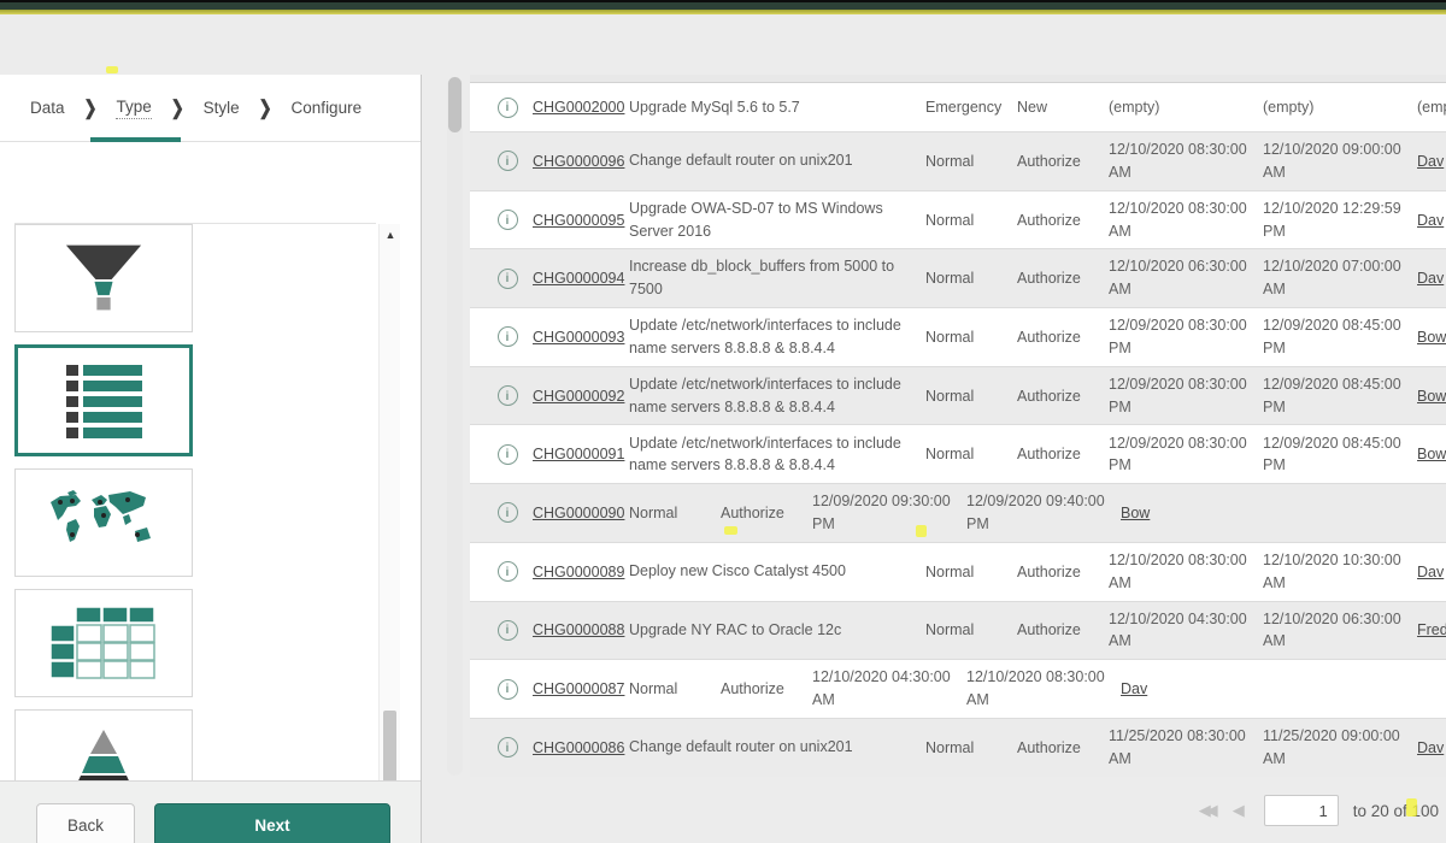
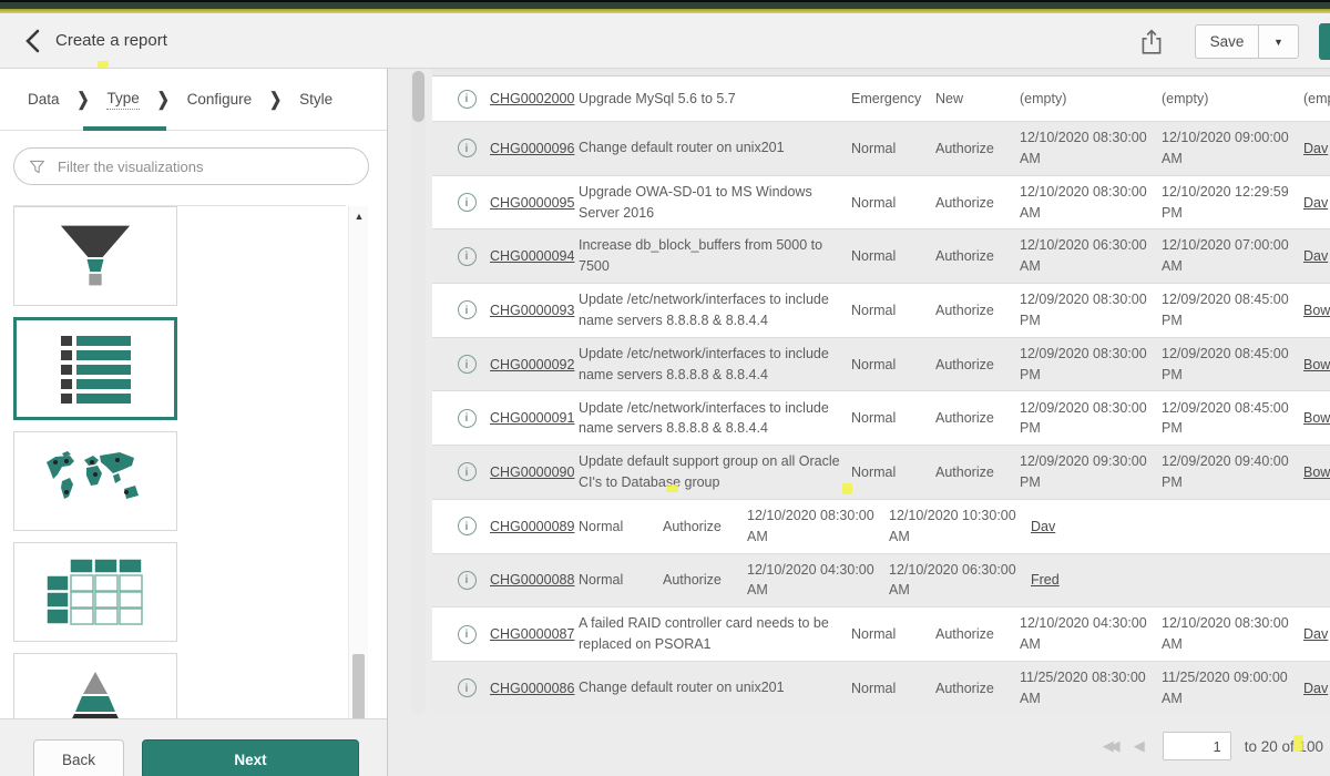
+ Create a report
+ Save
+ ▼
  Data
  ❯
  Type
  ❯
- Style
+ Configure
  ❯
- Configure
+ Style
+ Filter the visualizations
  ▲
  Back
  Next
  i
  CHG0002000
  Upgrade MySql 5.6 to 5.7
  Emergency
  New
  (empty)
  (empty)
  i
  CHG0000096
  Change default router on unix201
  Normal
  Authorize
  12/10/2020 08:30:00
  AM
  12/10/2020 09:00:00
  AM
  Dav
  i
  CHG0000095
- Upgrade OWA-SD-07 to MS Windows Server 2016
+ Upgrade OWA-SD-01 to MS Windows Server 2016
  Normal
  Authorize
  12/10/2020 08:30:00
  AM
  12/10/2020 12:29:59
  PM
  Dav
  i
  CHG0000094
  Increase db_block_buffers from 5000 to 7500
  Normal
  Authorize
  12/10/2020 06:30:00
  AM
  12/10/2020 07:00:00
  AM
  Dav
  i
  CHG0000093
  Update /etc/network/interfaces to include name servers 8.8.8.8 & 8.8.4.4
  Normal
  Authorize
  12/09/2020 08:30:00
  PM
  12/09/2020 08:45:00
  PM
  Bow
  i
  CHG0000092
  Update /etc/network/interfaces to include name servers 8.8.8.8 & 8.8.4.4
  Normal
  Authorize
  12/09/2020 08:30:00
  PM
  12/09/2020 08:45:00
  PM
  Bow
  i
  CHG0000091
  Update /etc/network/interfaces to include name servers 8.8.8.8 & 8.8.4.4
  Normal
  Authorize
  12/09/2020 08:30:00
  PM
  12/09/2020 08:45:00
  PM
  Bow
  i
  CHG0000090
+ Update default support group on all Oracle CI's to Database group
  Normal
  Authorize
  12/09/2020 09:30:00
  PM
  12/09/2020 09:40:00
  PM
  Bow
  i
  CHG0000089
- Deploy new Cisco Catalyst 4500
  Normal
  Authorize
  12/10/2020 08:30:00
  AM
  12/10/2020 10:30:00
  AM
  Dav
  i
  CHG0000088
- Upgrade NY RAC to Oracle 12c
  Normal
  Authorize
  12/10/2020 04:30:00
  AM
  12/10/2020 06:30:00
  AM
  Fred
  i
  CHG0000087
+ A failed RAID controller card needs to be replaced on PSORA1
  Normal
  Authorize
  12/10/2020 04:30:00
  AM
  12/10/2020 08:30:00
  AM
  Dav
  i
  CHG0000086
  Change default router on unix201
  Normal
  Authorize
  11/25/2020 08:30:00
  AM
  11/25/2020 09:00:00
  AM
  Dav
  ◀◀
  ◀
  1
  to 20 of 100
